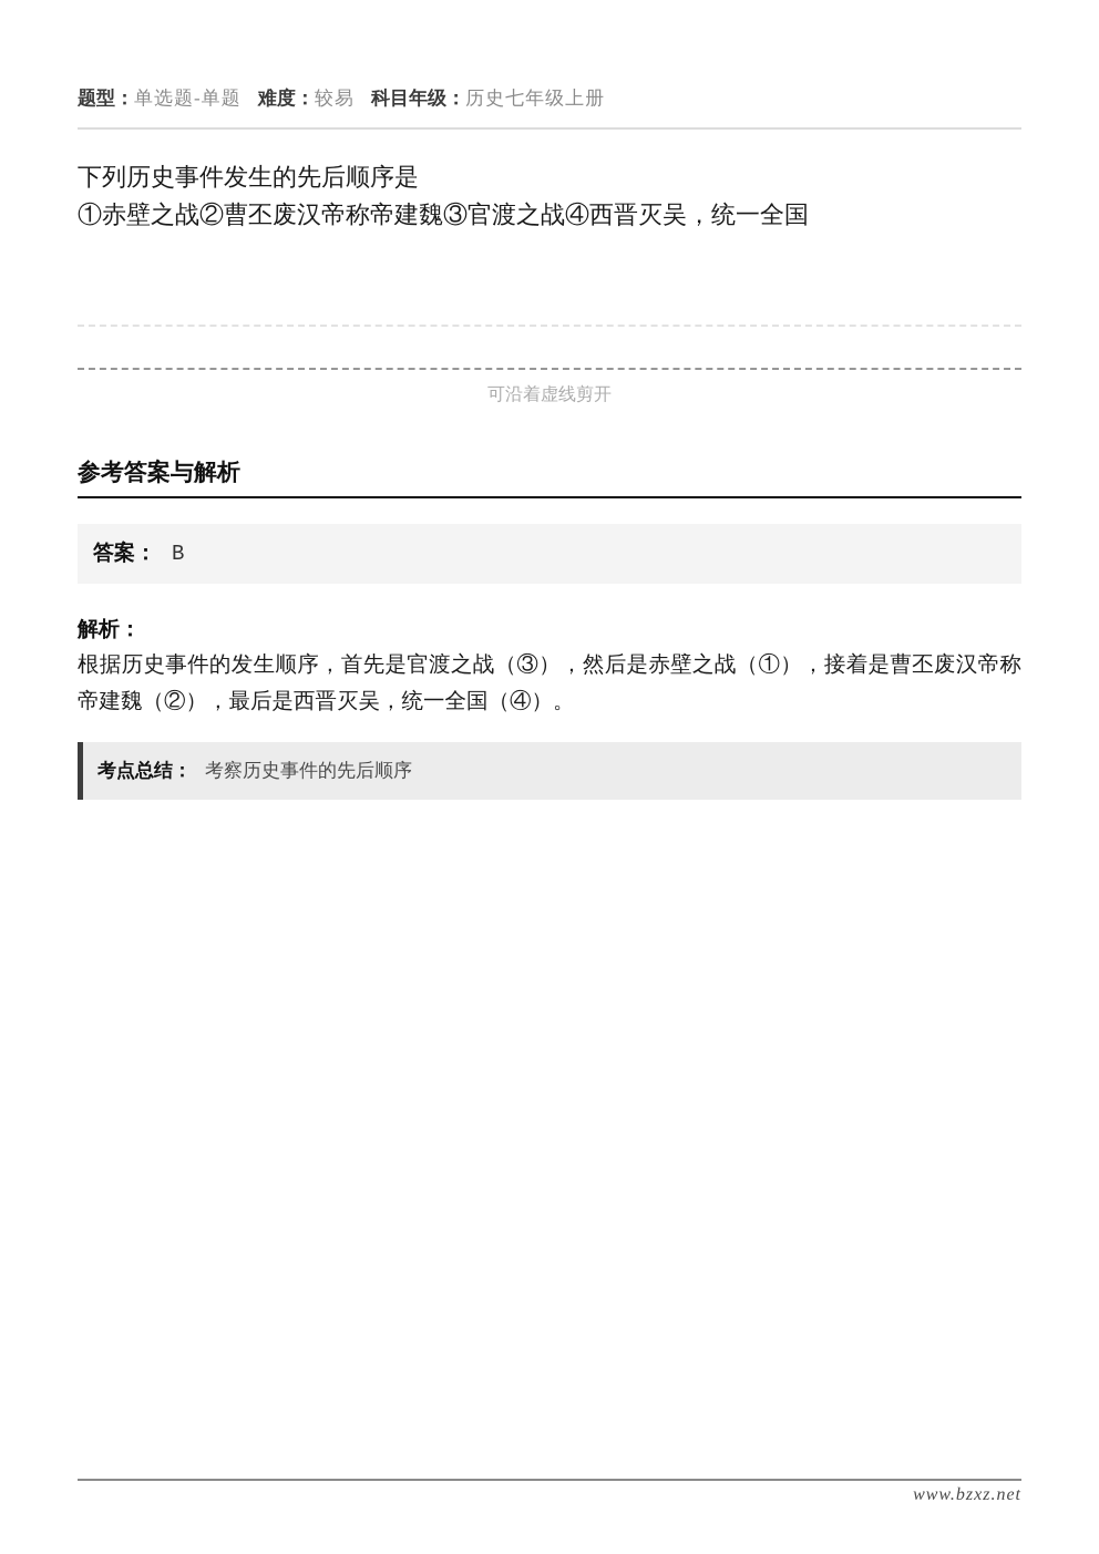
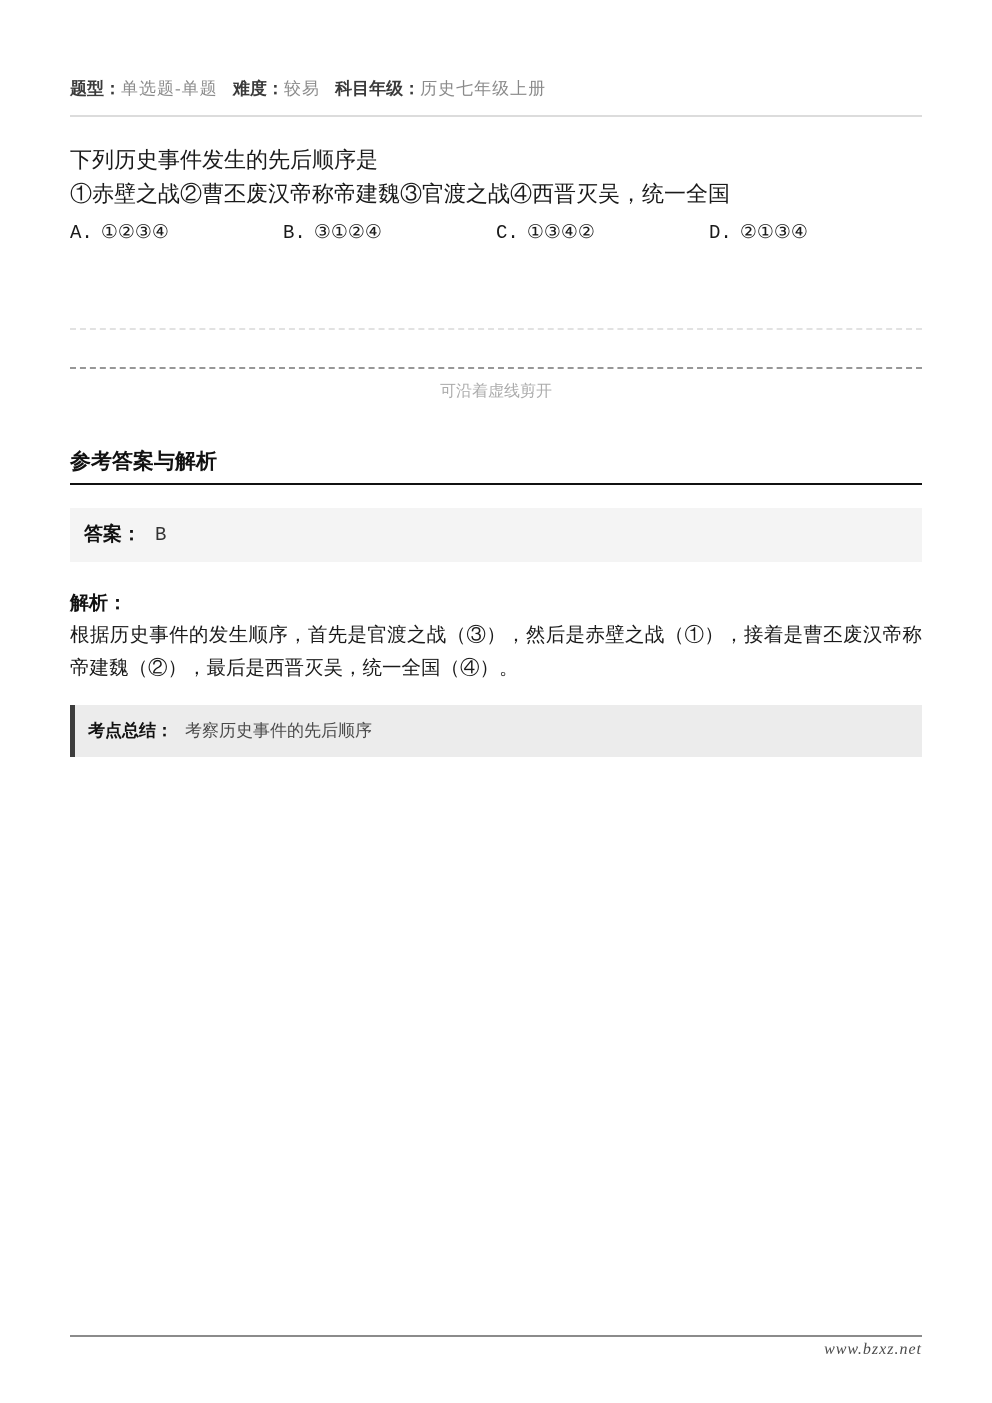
  题型：单选题-单题 难度：较易 科目年级：历史七年级上册
  下列历史事件发生的先后顺序是
  ①赤壁之战②曹丕废汉帝称帝建魏③官渡之战④西晋灭吴，统一全国
+ A. ①②③④
+ B. ③①②④
+ C. ①③④②
+ D. ②①③④
  可沿着虚线剪开
  参考答案与解析
  答案： B
  解析：
  根据历史事件的发生顺序，首先是官渡之战（③），然后是赤壁之战（①），接着是曹丕废汉帝称帝建魏（②），最后是西晋灭吴，统一全国（④）。
  考点总结： 考察历史事件的先后顺序
  www.bzxz.net
